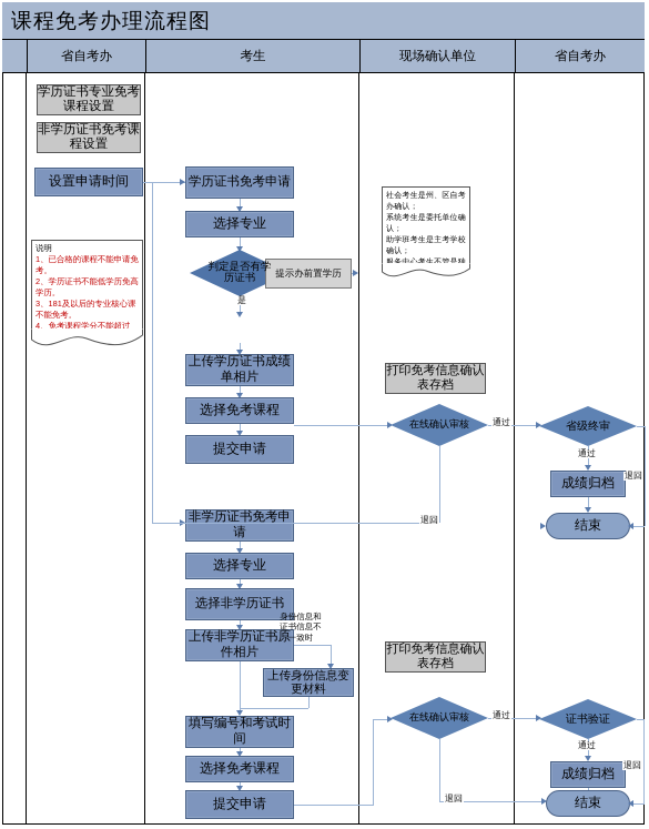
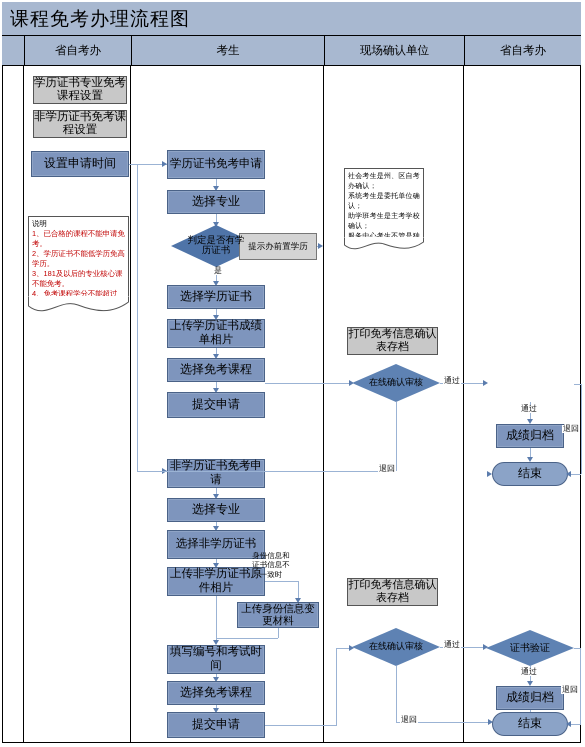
  课程免考办理流程图
  省自考办
  考生
  现场确认单位
  省自考办
  学历证书专业免考课程设置
  非学历证书免考课程设置
  设置申请时间
  说明
  1、已合格的课程不能申请免考。
  2、学历证书不能低学历免高学历。
  3、181及以后的专业核心课不能免考。
  4、免考课程学分不能超过
  学历证书免考申请
  选择专业
  判定是否有学历证书
  提示办前置学历
  是
+ 选择学历证书
  上传学历证书成绩单相片
  选择免考课程
  提交申请
  非学历证书免考申请
  选择专业
  选择非学历证书
  上传非学历证书原件相片
  身份信息和
  证书信息不
  一致时
  上传身份信息变更材料
  填写编号和考试时间
  选择免考课程
  提交申请
  社会考生是州、区自考办确认；
  系统考生是委托单位确认；
  助学班考生是主考学校确认；
  打印免考信息确认表存档
  在线确认审核
  通过
  退回
  打印免考信息确认表存档
  在线确认审核
  通过
  退回
- 省级终审
  通过
  成绩归档
  结束
  退回
  证书验证
  通过
  成绩归档
  结束
  退回
